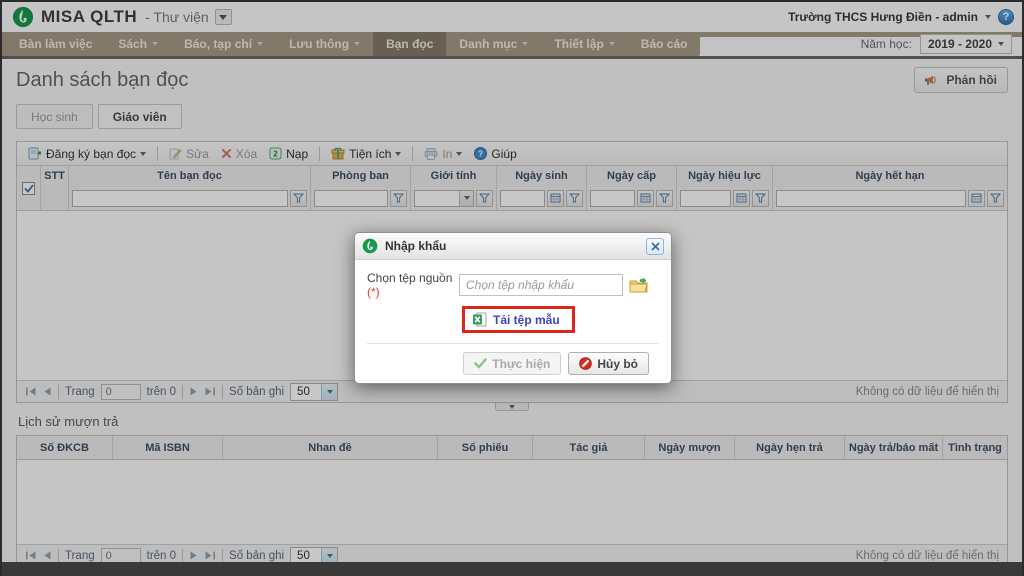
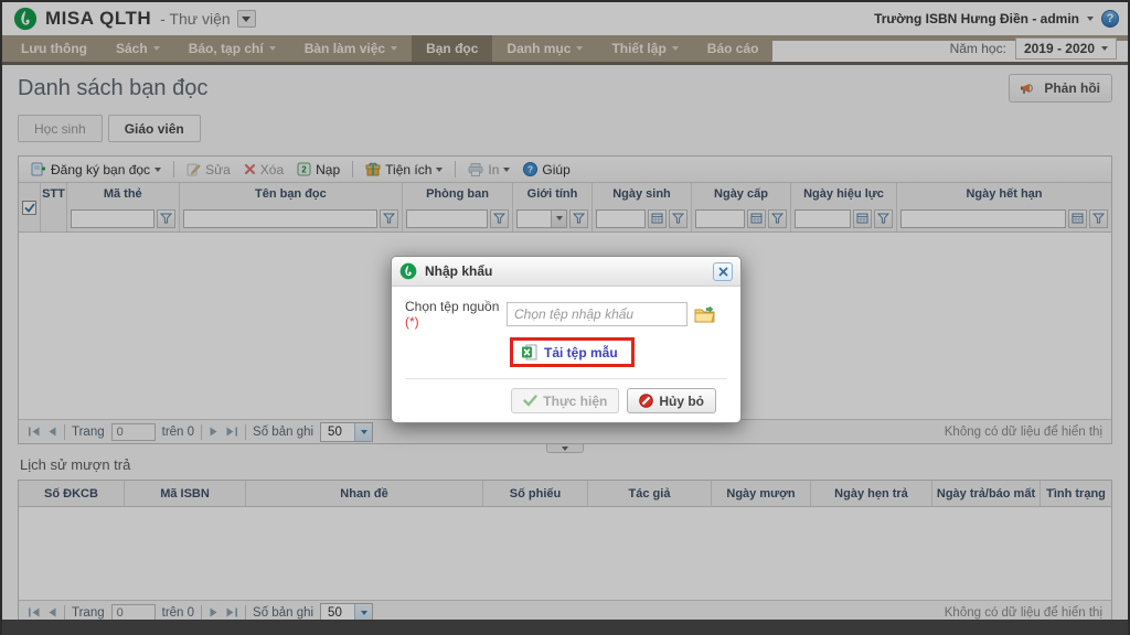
  MISA QLTH
  - Thư viện
- Trường THCS Hưng Điền - admin
+ Trường ISBN Hưng Điền - admin
  ?
- Bàn làm việc
+ Lưu thông
  Sách
  Báo, tạp chí
- Lưu thông
+ Bàn làm việc
  Bạn đọc
  Danh mục
  Thiết lập
  Báo cáo
  Năm học:
  2019 - 2020
  Danh sách bạn đọc
  Phản hồi
  Học sinh
  Giáo viên
  Đăng ký bạn đọc
  Sửa
  Xóa
  2
  Nạp
  Tiện ích
  In
  ?
  Giúp
  STT
+ Mã thẻ
  Tên bạn đọc
  Phòng ban
  Giới tính
  Ngày sinh
  Ngày cấp
  Ngày hiệu lực
  Ngày hết hạn
  Trang
  0
  trên 0
  Số bản ghi
  50
  Không có dữ liệu để hiển thị
  Lịch sử mượn trả
  Số ĐKCB
  Mã ISBN
  Nhan đề
  Số phiếu
  Tác giả
  Ngày mượn
  Ngày hẹn trả
  Ngày trả/báo mất
  Tình trạng
  Trang
  0
  trên 0
  Số bản ghi
  50
  Không có dữ liệu để hiển thị
  Nhập khẩu
  Chọn tệp nguồn (*)
  Chọn tệp nhập khẩu
  Tải tệp mẫu
  Thực hiện
  Hủy bỏ
